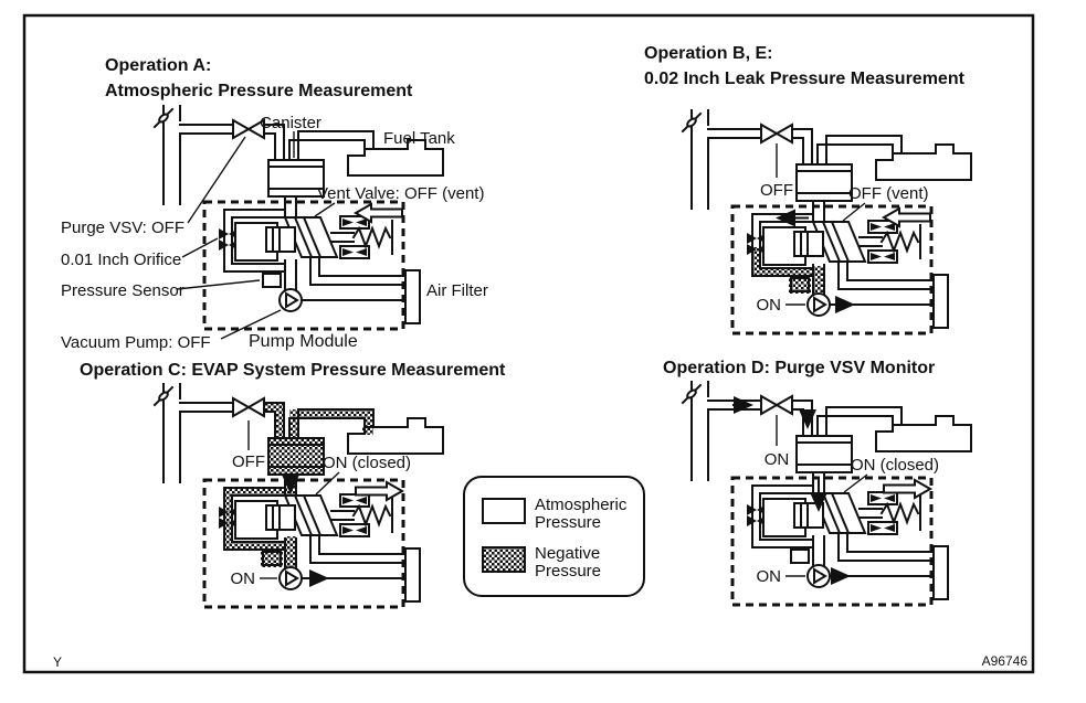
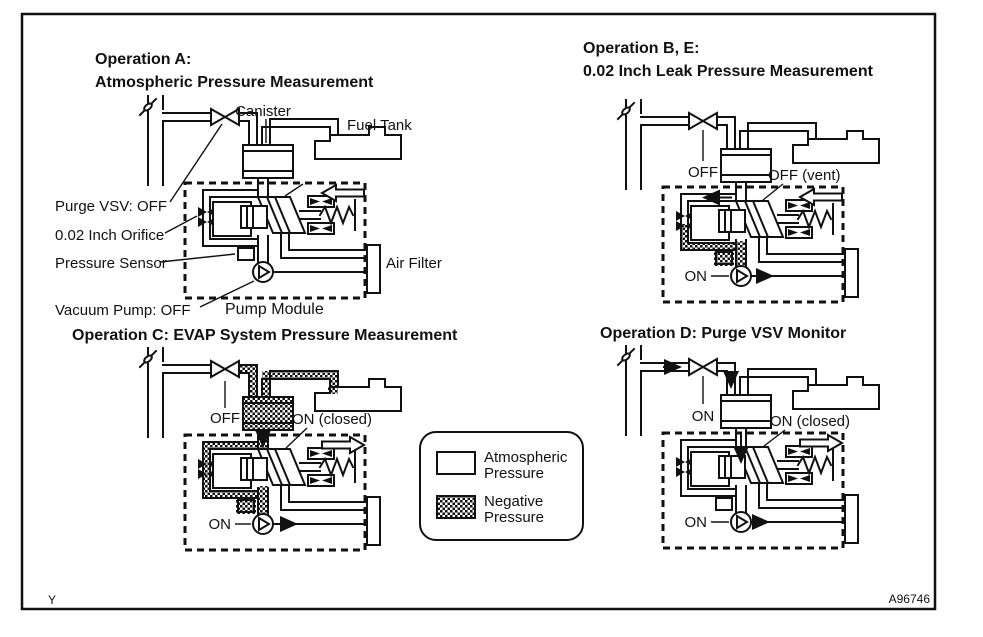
  Operation A:
  Atmospheric Pressure Measurement
  Canister
  Fuel Tank
- Vent Valve: OFF (vent)
  Purge VSV: OFF
- 0.01 Inch Orifice
+ 0.02 Inch Orifice
  Pressure Sensor
  Vacuum Pump: OFF
  Pump Module
  Air Filter
  Operation B, E:
  0.02 Inch Leak Pressure Measurement
  OFF
  OFF (vent)
  ON
  Operation C: EVAP System Pressure Measurement
  OFF
  ON (closed)
  ON
  Operation D: Purge VSV Monitor
  ON
  ON (closed)
  ON
  Atmospheric
  Pressure
  Negative
  Pressure
  Y
  A96746
